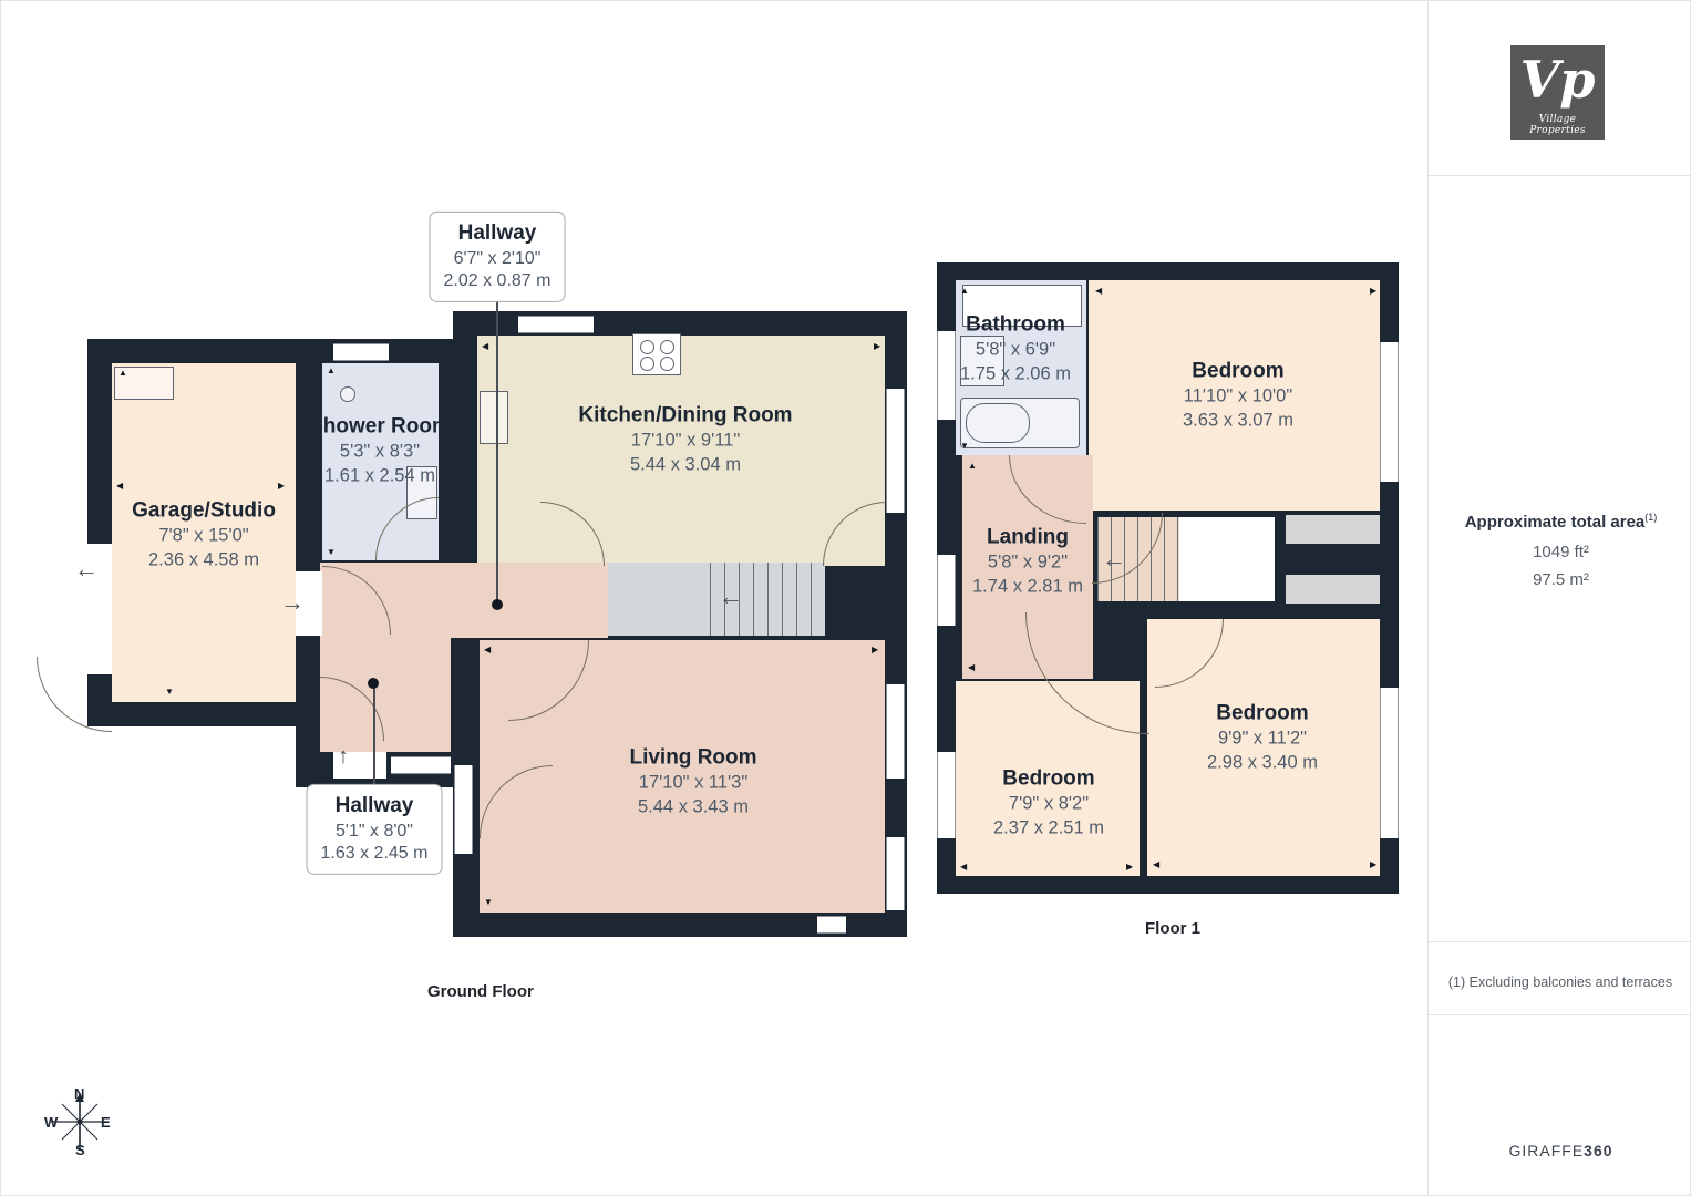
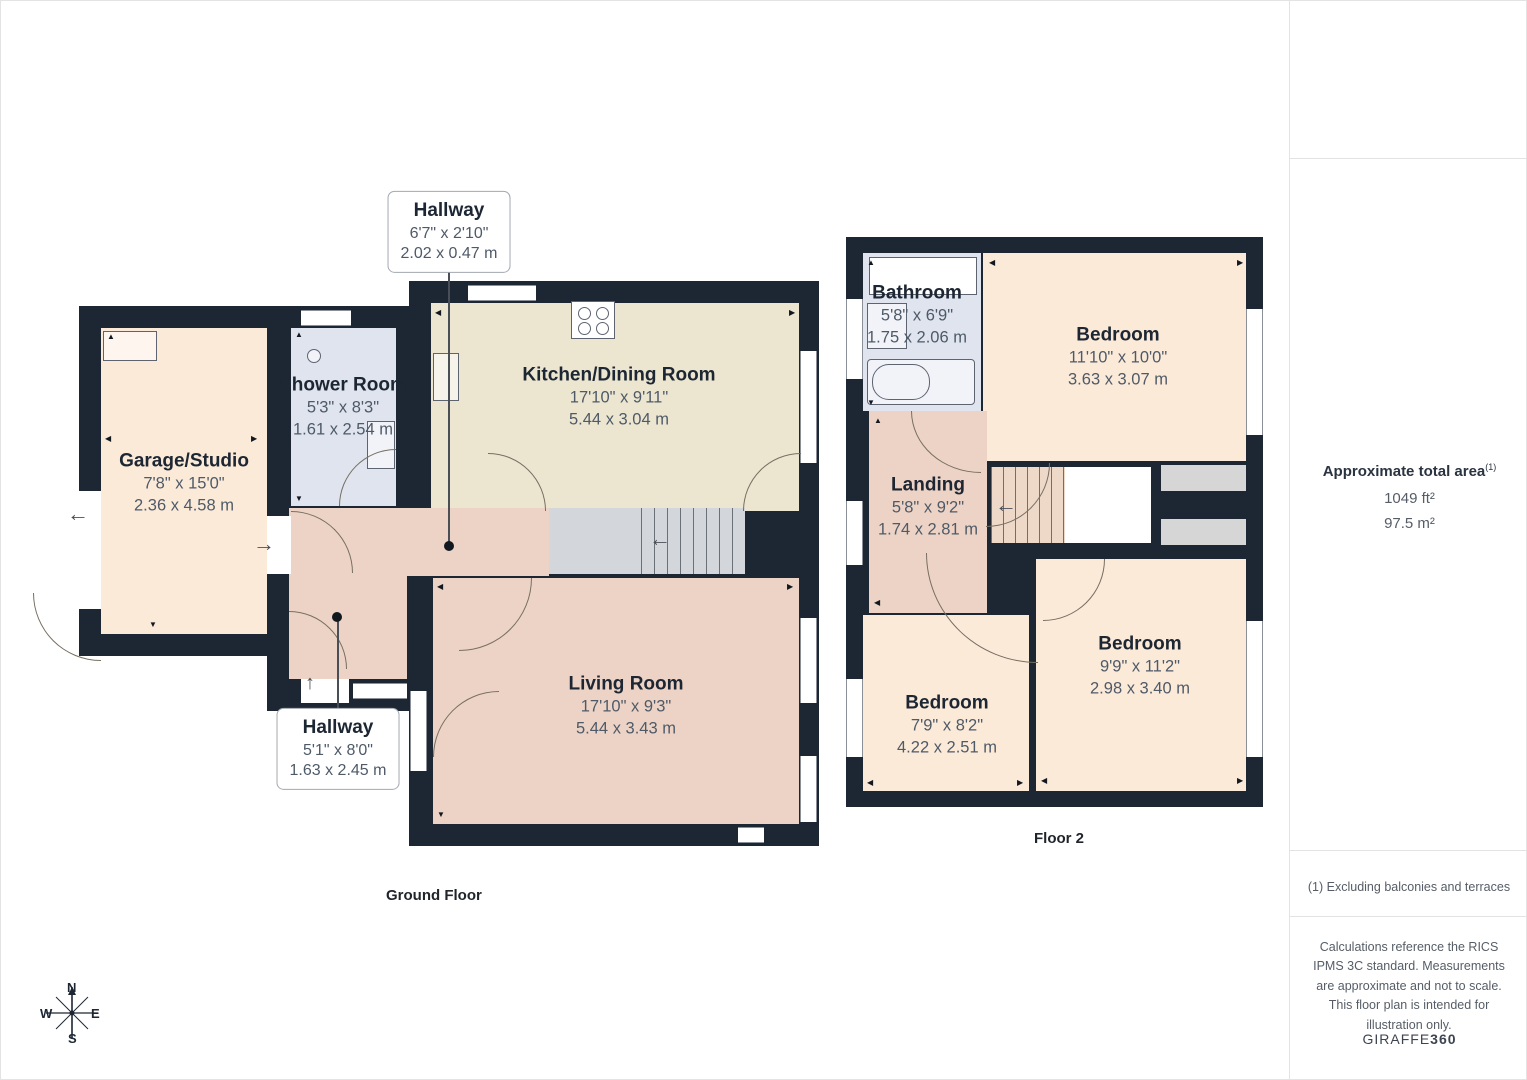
  ←
  →
  ←
  ↑
  ◀
  ▶
  ▼
  ▲
  ◀
  ▶
  ◀
  ▶
  ▼
  ▲
  ▼
  Garage/Studio
  7'8" x 15'0"
  2.36 x 4.58 m
  Shower Room
  5'3" x 8'3"
  1.61 x 2.54 m
  Kitchen/Dining Room
  17'10" x 9'11"
  5.44 x 3.04 m
  Living Room
- 17'10" x 11'3"
+ 17'10" x 9'3"
  5.44 x 3.43 m
  Hallway
  6'7" x 2'10"
- 2.02 x 0.87 m
+ 2.02 x 0.47 m
  Hallway
  5'1" x 8'0"
  1.63 x 2.45 m
  Ground Floor
  ←
  ▲
  ▼
  ◀
  ▶
  ▲
  ◀
  ◀
  ▶
  ◀
  ▶
  Bathroom
  5'8" x 6'9"
  1.75 x 2.06 m
  Bedroom
  11'10" x 10'0"
  3.63 x 3.07 m
  Landing
  5'8" x 9'2"
  1.74 x 2.81 m
  Bedroom
  7'9" x 8'2"
- 2.37 x 2.51 m
+ 4.22 x 2.51 m
  Bedroom
  9'9" x 11'2"
  2.98 x 3.40 m
- Floor 1
+ Floor 2
  N
  S
  W
  E
- Vp
- Village Properties
  Approximate total area(1)
  1049 ft²
  97.5 m²
  (1) Excluding balconies and terraces
+ Calculations reference the RICS IPMS 3C standard. Measurements are approximate and not to scale. This floor plan is intended for illustration only.
  GIRAFFE360
